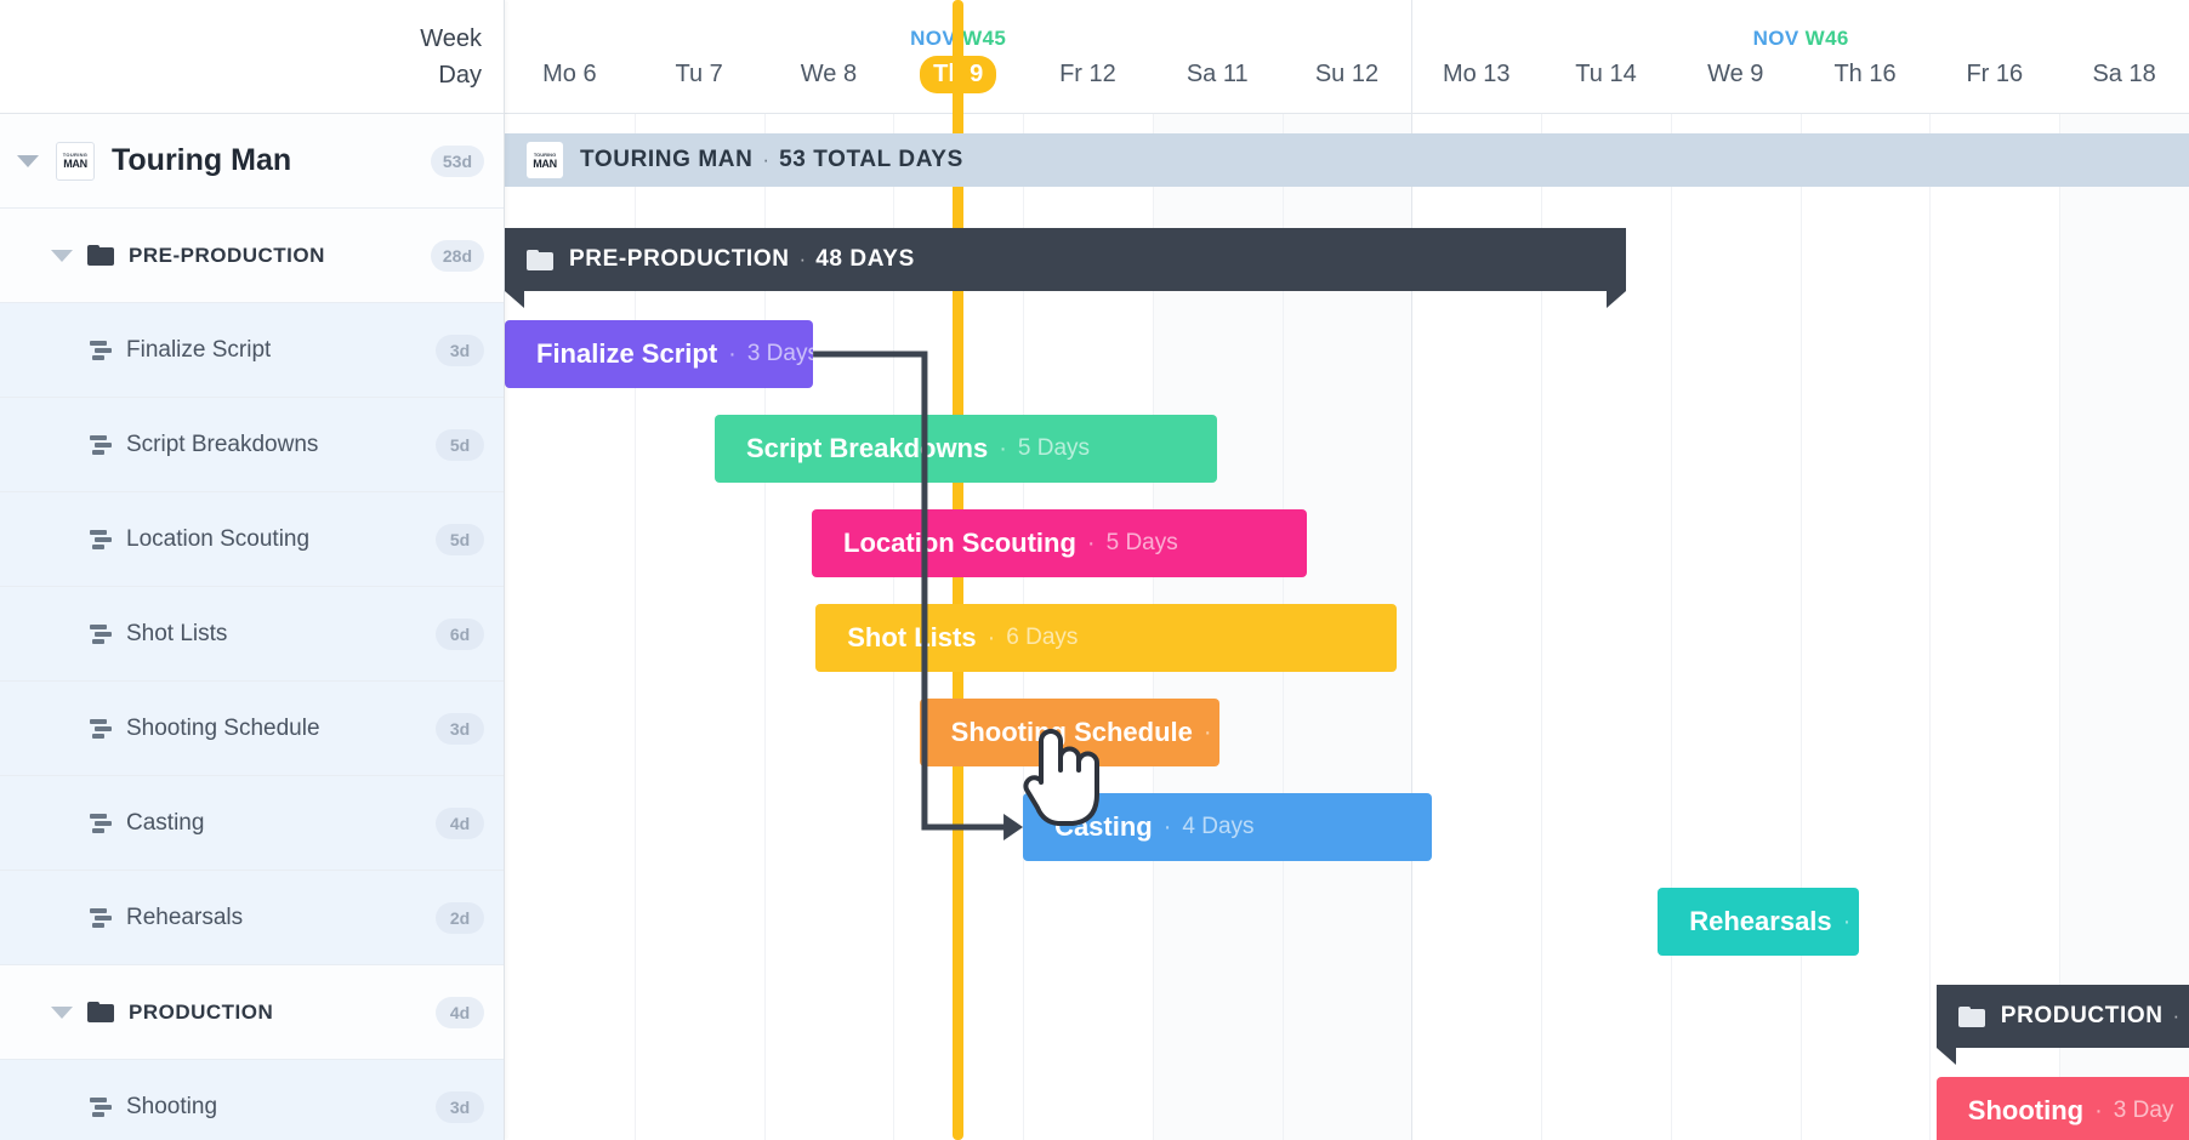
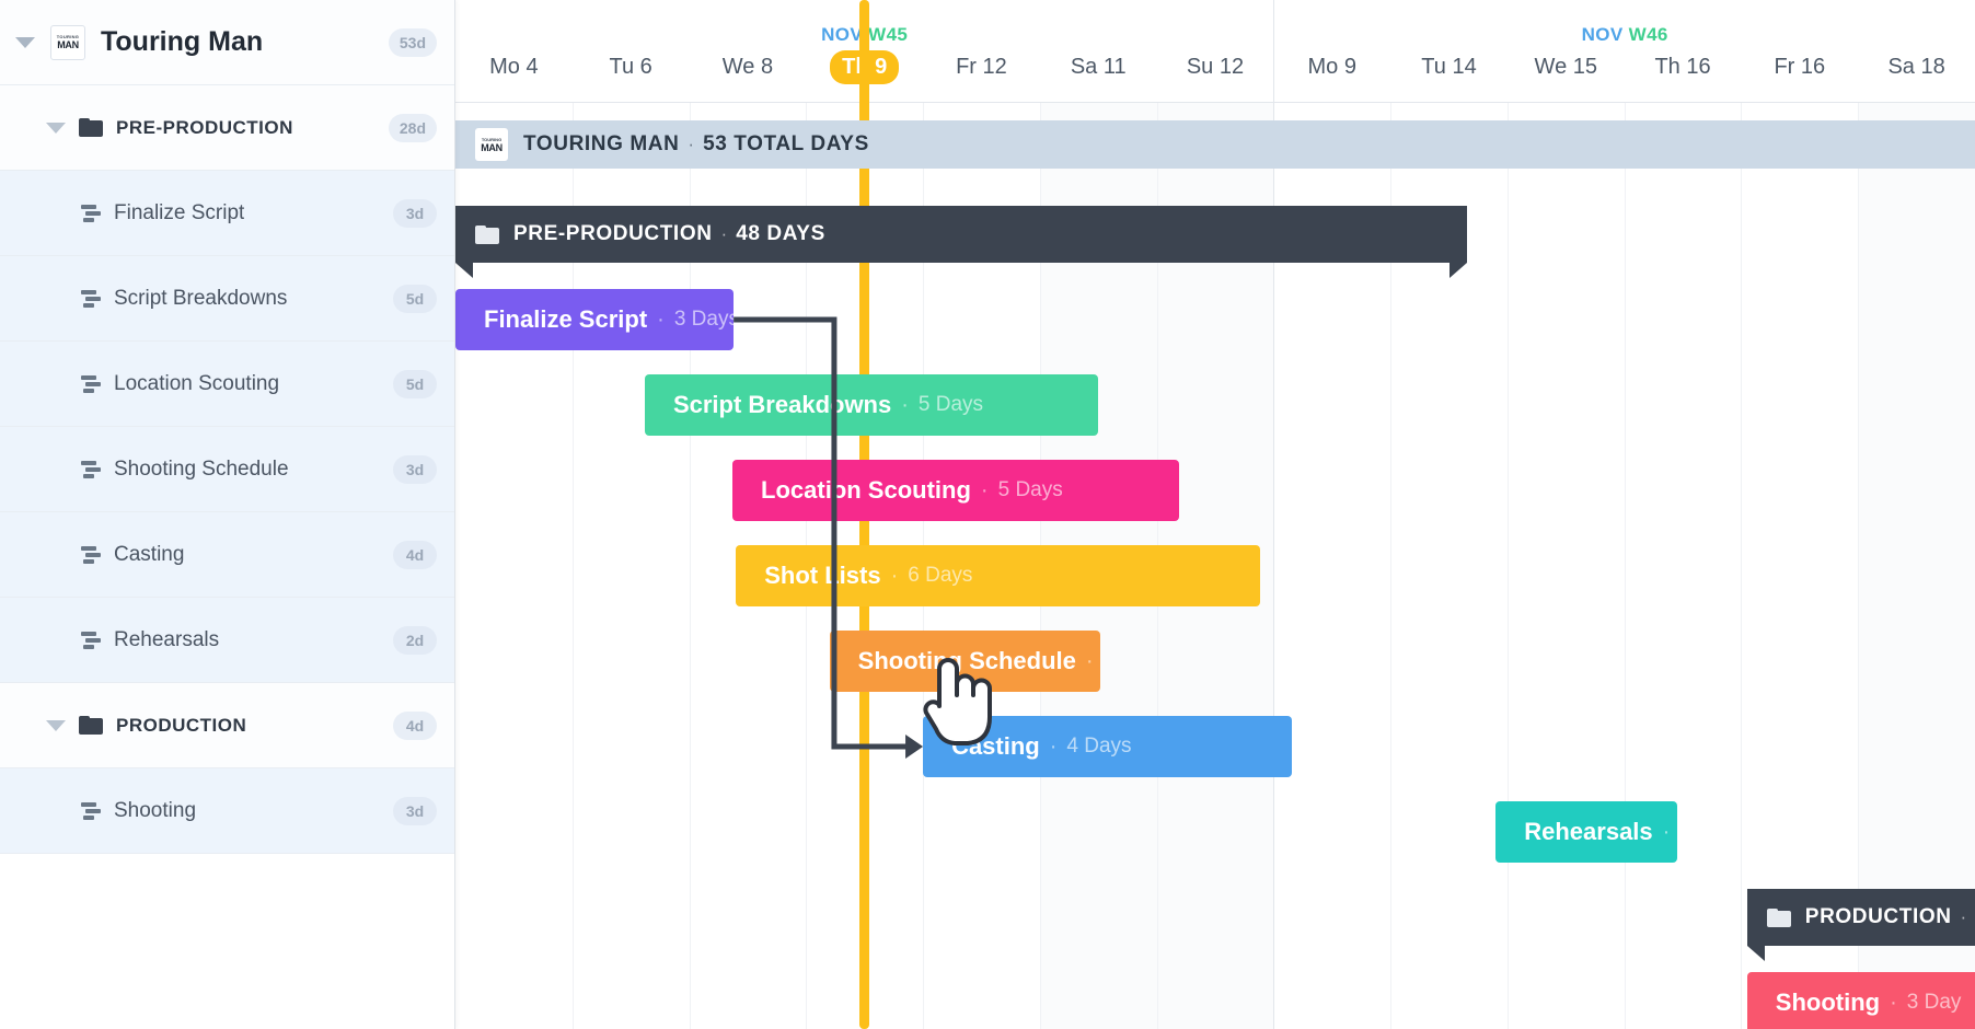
- Week
- Day
  MAN
  Touring Man
  53d
  PRE-PRODUCTION
  28d
  Finalize Script
  3d
  Script Breakdowns
  5d
  Location Scouting
  5d
- Shot Lists
- 6d
  Shooting Schedule
  3d
  Casting
  4d
  Rehearsals
  2d
  PRODUCTION
  4d
  Shooting
  3d
  NOV W45
  NOV W46
- Mo 6
+ Mo 4
- Tu 7
+ Tu 6
  We 8
  Fr 12
  Sa 11
  Su 12
- Mo 13
+ Mo 9
  Tu 14
- We 9
+ We 15
  Th 16
  Fr 16
  Sa 18
  MAN
  TOURING MAN
  ·
  53 TOTAL DAYS
  PRE-PRODUCTION
  ·
  48 DAYS
  Finalize Script
  ·
  3 Day
  Script Breakdowns
  ·
  5 Days
  Location Scouting
  ·
  5 Days
  Shotists
  ·
  6 Days
  Shootin Schedule
  ·
  Casting
  ·
  4 Days
  Rehearsals
  ·
  PRODUCTION
  ·
  Shooting
  ·
  3 Day
